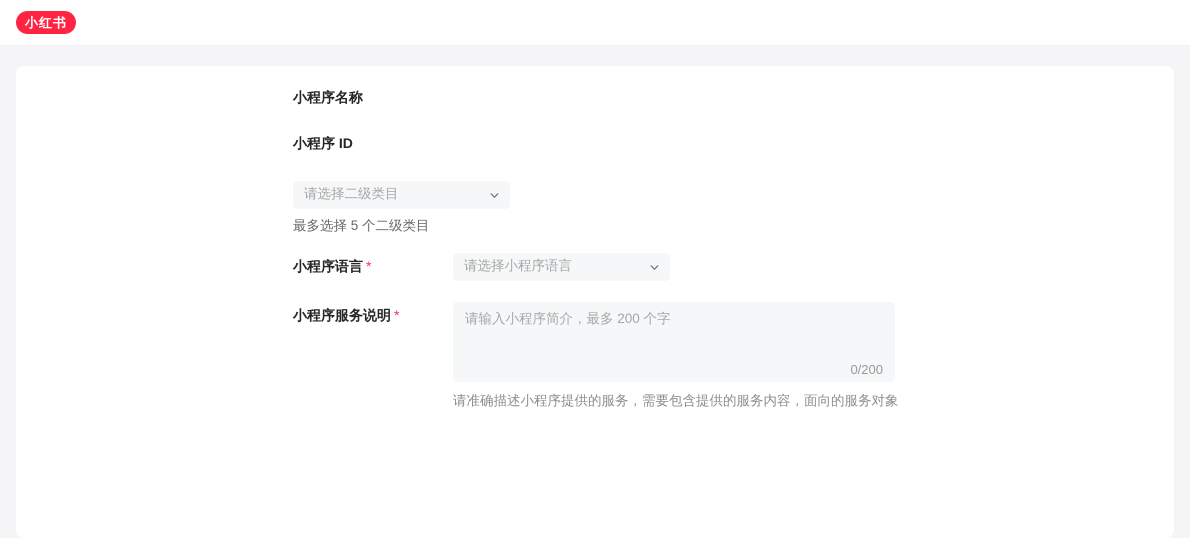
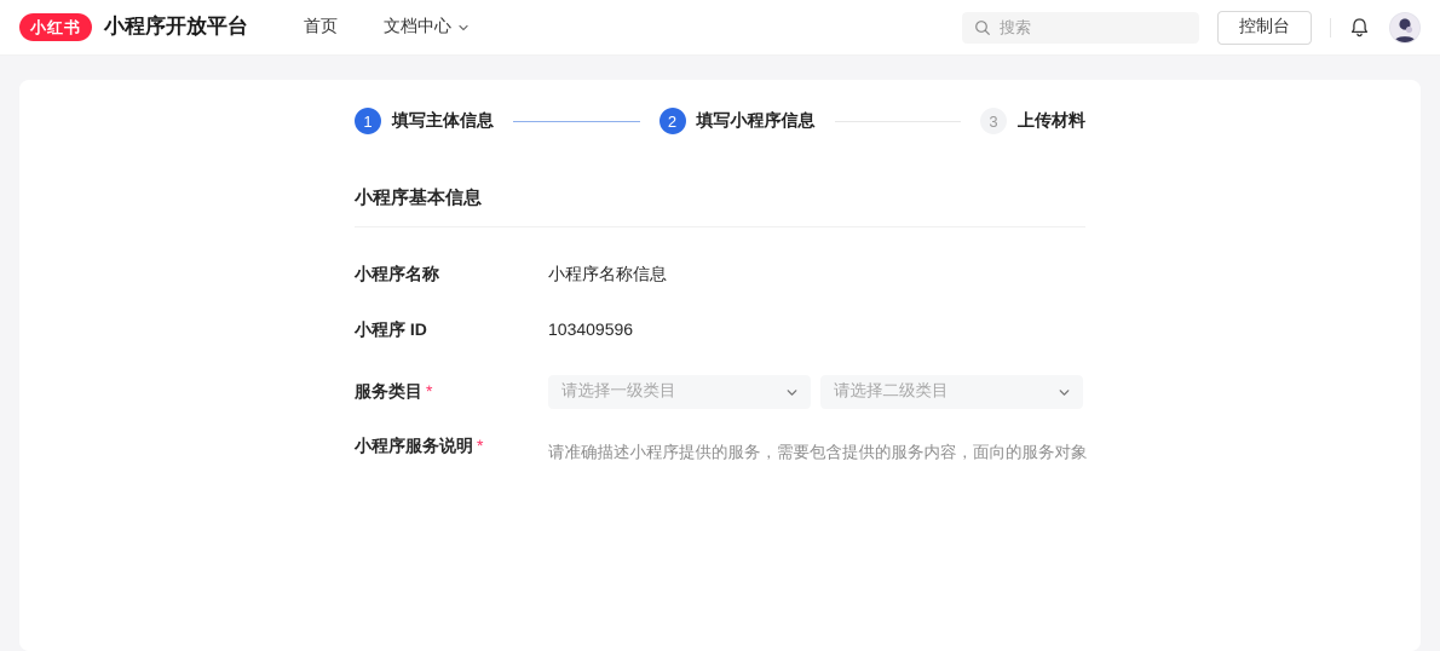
  小红书
+ 小程序开放平台
+ 首页
+ 文档中心
+ 搜索
+ 控制台
+ 1
+ 填写主体信息
+ 2
+ 填写小程序信息
+ 3
+ 上传材料
+ 小程序基本信息
  小程序名称
+ 小程序名称信息
  小程序 ID
+ 103409596
+ 服务类目 *
+ 请选择一级类目
  请选择二级类目
- 最多选择 5 个二级类目
- 小程序语言 *
- 请选择小程序语言
  小程序服务说明 *
- 请输入小程序简介，最多 200 个字
- 0/200
  请准确描述小程序提供的服务，需要包含提供的服务内容，面向的服务对象
